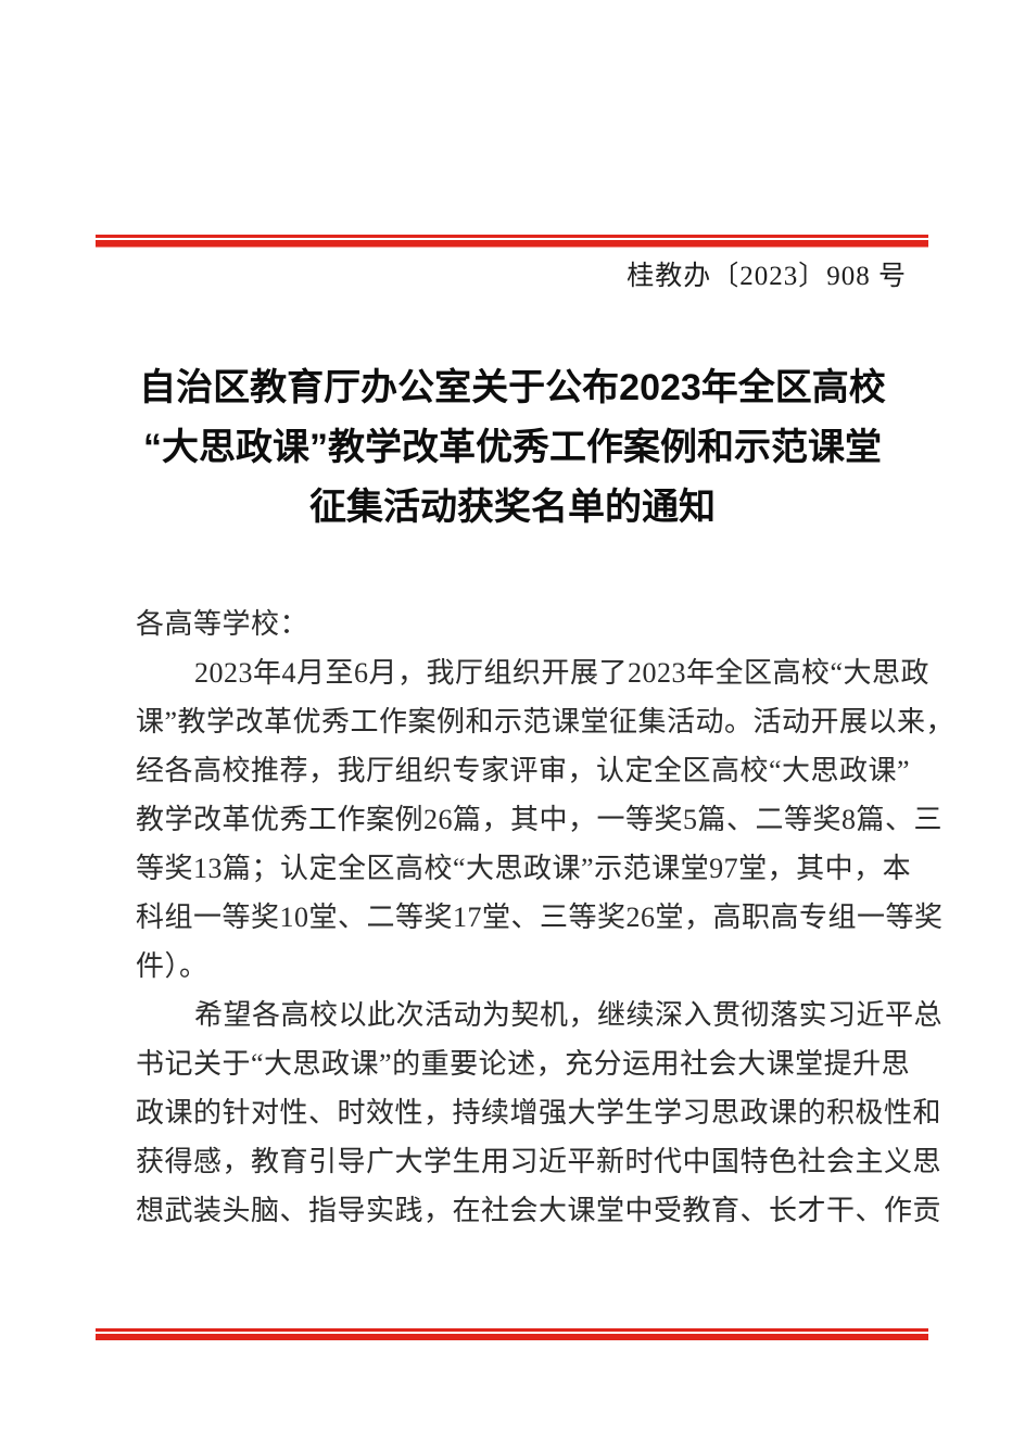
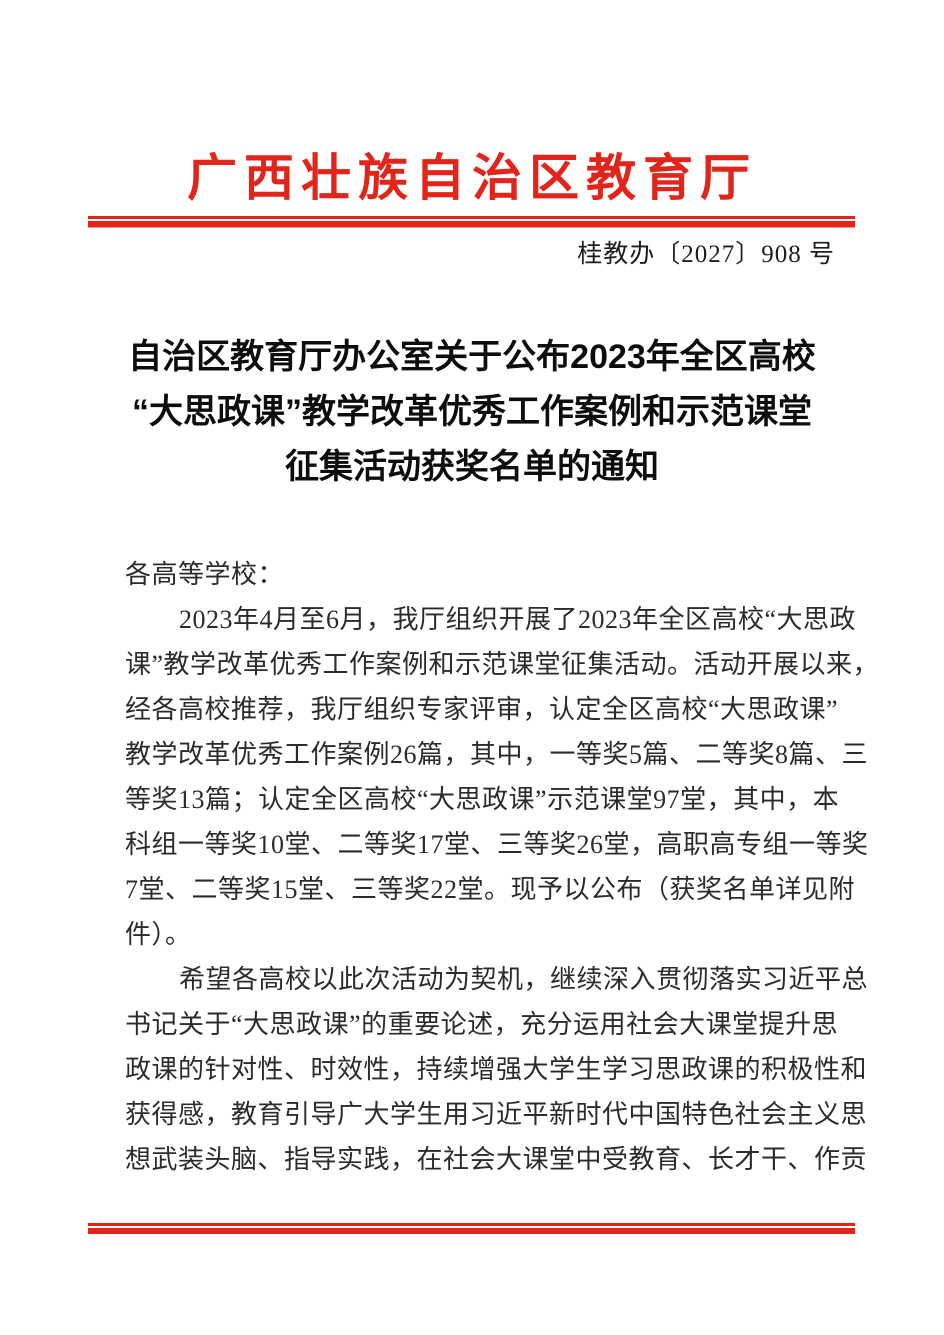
+ 广西壮族自治区教育厅
- 桂教办〔2023〕908 号
+ 桂教办〔2027〕908 号
  自治区教育厅办公室关于公布2023年全区高校
  “大思政课”教学改革优秀工作案例和示范课堂
  征集活动获奖名单的通知
  各高等学校：
  2023年4月至6月，我厅组织开展了2023年全区高校“大思政
  课”教学改革优秀工作案例和示范课堂征集活动。活动开展以来，
  经各高校推荐，我厅组织专家评审，认定全区高校“大思政课”
  教学改革优秀工作案例26篇，其中，一等奖5篇、二等奖8篇、三
  等奖13篇；认定全区高校“大思政课”示范课堂97堂，其中，本
  科组一等奖10堂、二等奖17堂、三等奖26堂，高职高专组一等奖
+ 7堂、二等奖15堂、三等奖22堂。现予以公布（获奖名单详见附
  件）。
  希望各高校以此次活动为契机，继续深入贯彻落实习近平总
  书记关于“大思政课”的重要论述，充分运用社会大课堂提升思
  政课的针对性、时效性，持续增强大学生学习思政课的积极性和
  获得感，教育引导广大学生用习近平新时代中国特色社会主义思
  想武装头脑、指导实践，在社会大课堂中受教育、长才干、作贡
